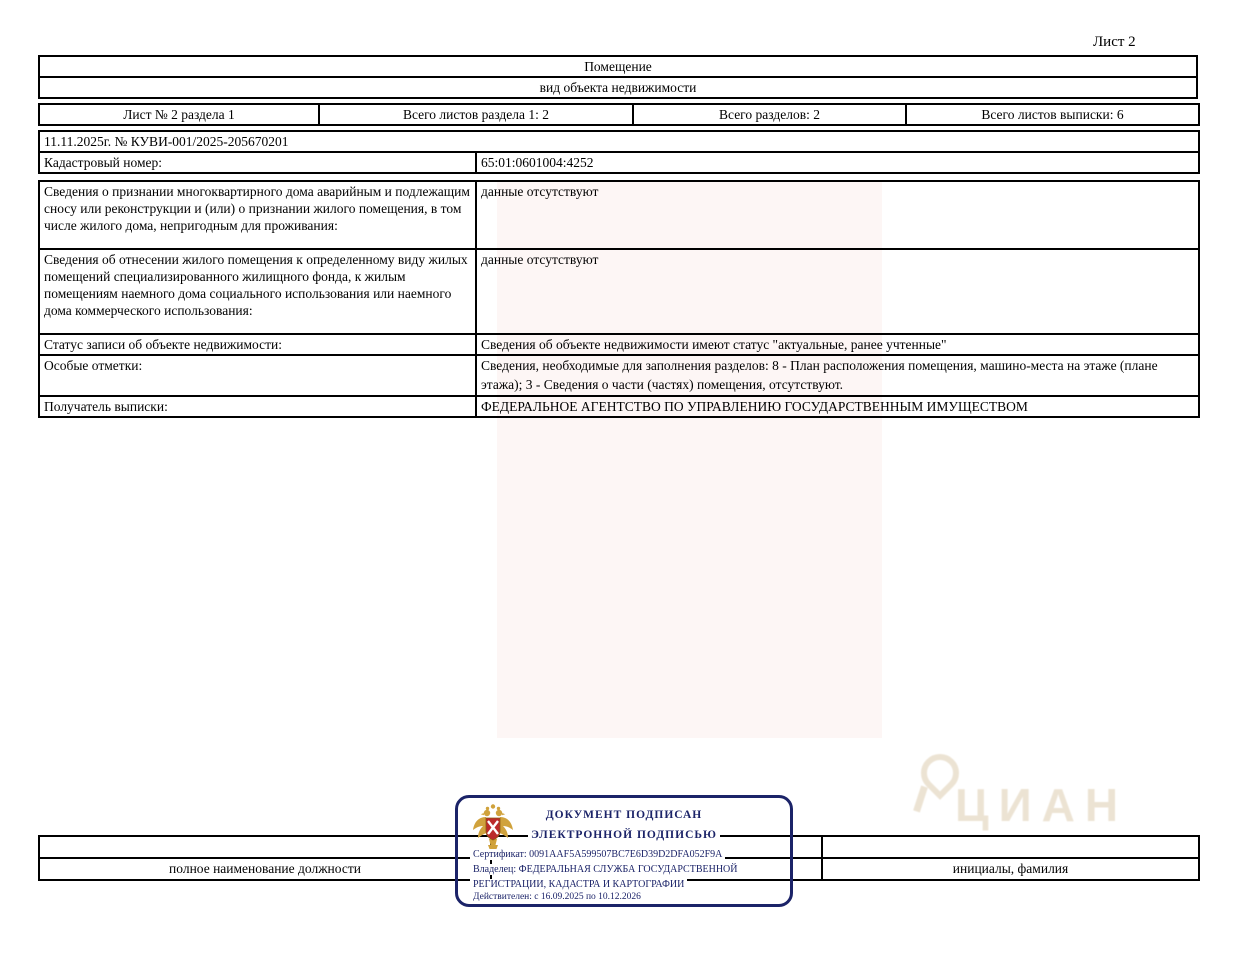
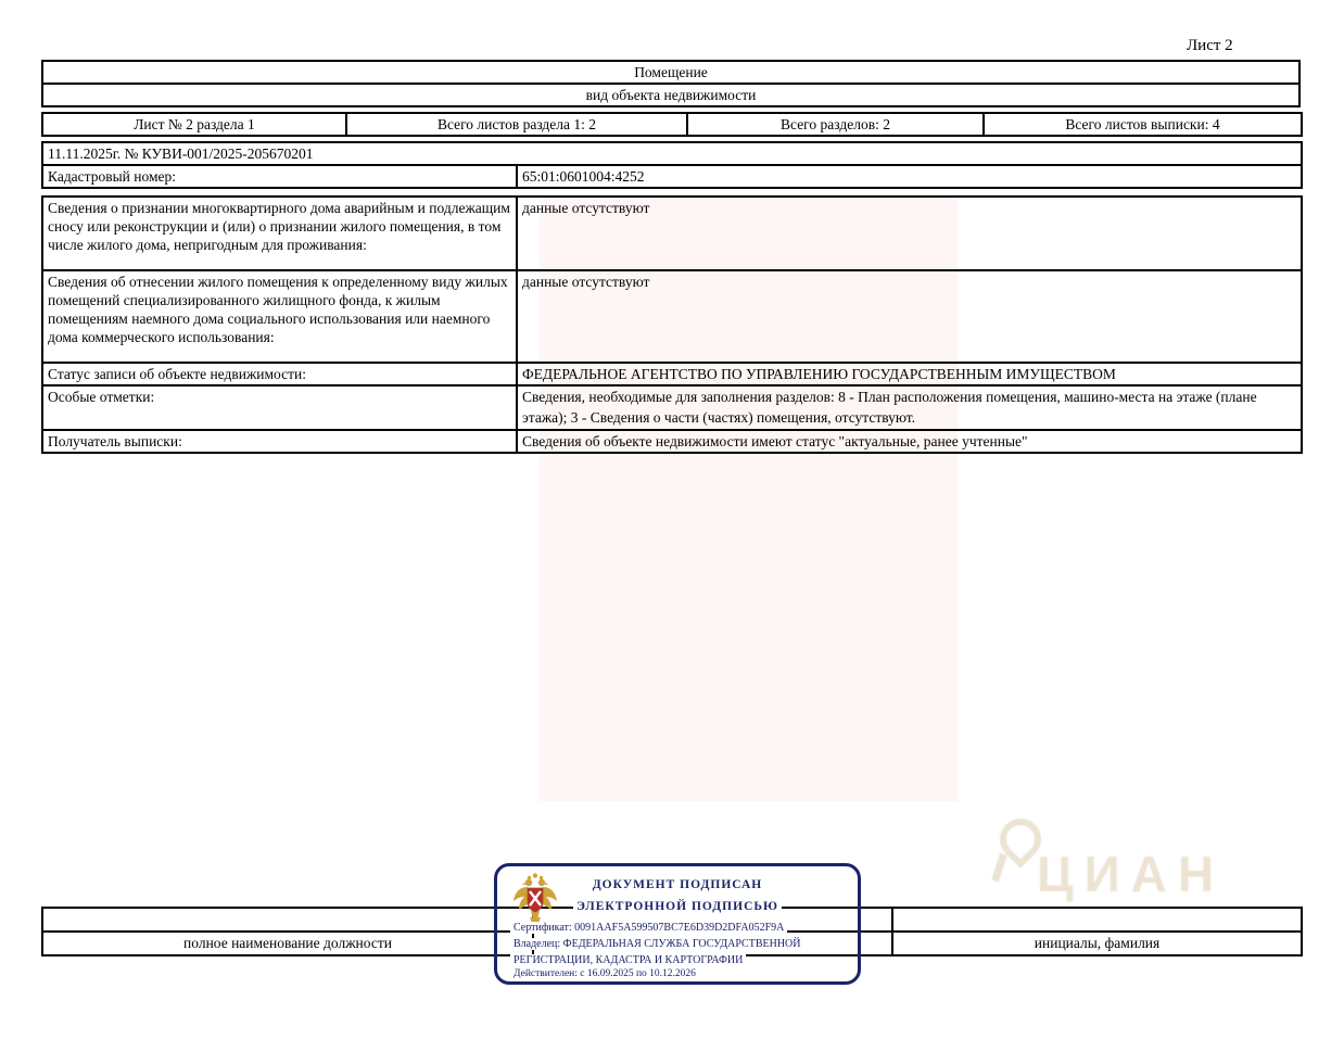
  ЦИАН
  Лист 2
  Помещение
  вид объекта недвижимости
- Лист № 2 раздела 1	Всего листов раздела 1: 2	Всего разделов: 2	Всего листов выписки: 6
+ Лист № 2 раздела 1	Всего листов раздела 1: 2	Всего разделов: 2	Всего листов выписки: 4
  11.11.2025г. № КУВИ-001/2025-205670201
  Кадастровый номер:	65:01:0601004:4252
  Сведения о признании многоквартирного дома аварийным и подлежащим сносу или реконструкции и (или) о признании жилого помещения, в том числе жилого дома, непригодным для проживания:	данные отсутствуют
  Сведения об отнесении жилого помещения к определенному виду жилых помещений специализированного жилищного фонда, к жилым помещениям наемного дома социального использования или наемного дома коммерческого использования:	данные отсутствуют
- Статус записи об объекте недвижимости:	Сведения об объекте недвижимости имеют статус "актуальные, ранее учтенные"
+ Статус записи об объекте недвижимости:	ФЕДЕРАЛЬНОЕ АГЕНТСТВО ПО УПРАВЛЕНИЮ ГОСУДАРСТВЕННЫМ ИМУЩЕСТВОМ
  Особые отметки:	Сведения, необходимые для заполнения разделов: 8 - План расположения помещения, машино-места на этаже (плане этажа); 3 - Сведения о части (частях) помещения, отсутствуют.
- Получатель выписки:	ФЕДЕРАЛЬНОЕ АГЕНТСТВО ПО УПРАВЛЕНИЮ ГОСУДАРСТВЕННЫМ ИМУЩЕСТВОМ
+ Получатель выписки:	Сведения об объекте недвижимости имеют статус "актуальные, ранее учтенные"
  полное наименование должности		инициалы, фамилия
  ДОКУМЕНТ ПОДПИСАН
  ЭЛЕКТРОННОЙ ПОДПИСЬЮ
  Сертификат: 0091AAF5A599507BC7E6D39D2DFA052F9A
  Владелец: ФЕДЕРАЛЬНАЯ СЛУЖБА ГОСУДАРСТВЕННОЙ
  РЕГИСТРАЦИИ, КАДАСТРА И КАРТОГРАФИИ
  Действителен: с 16.09.2025 по 10.12.2026
